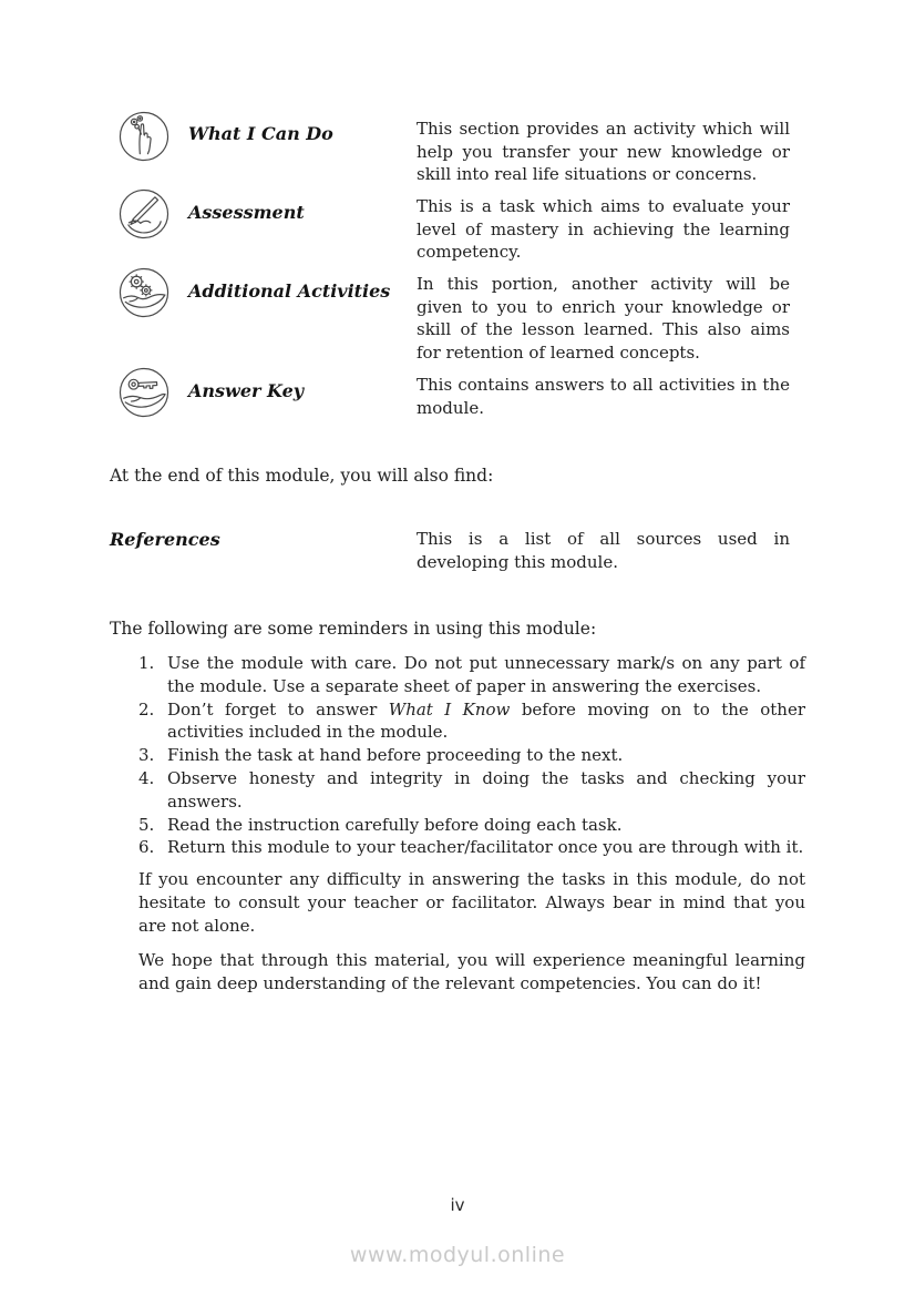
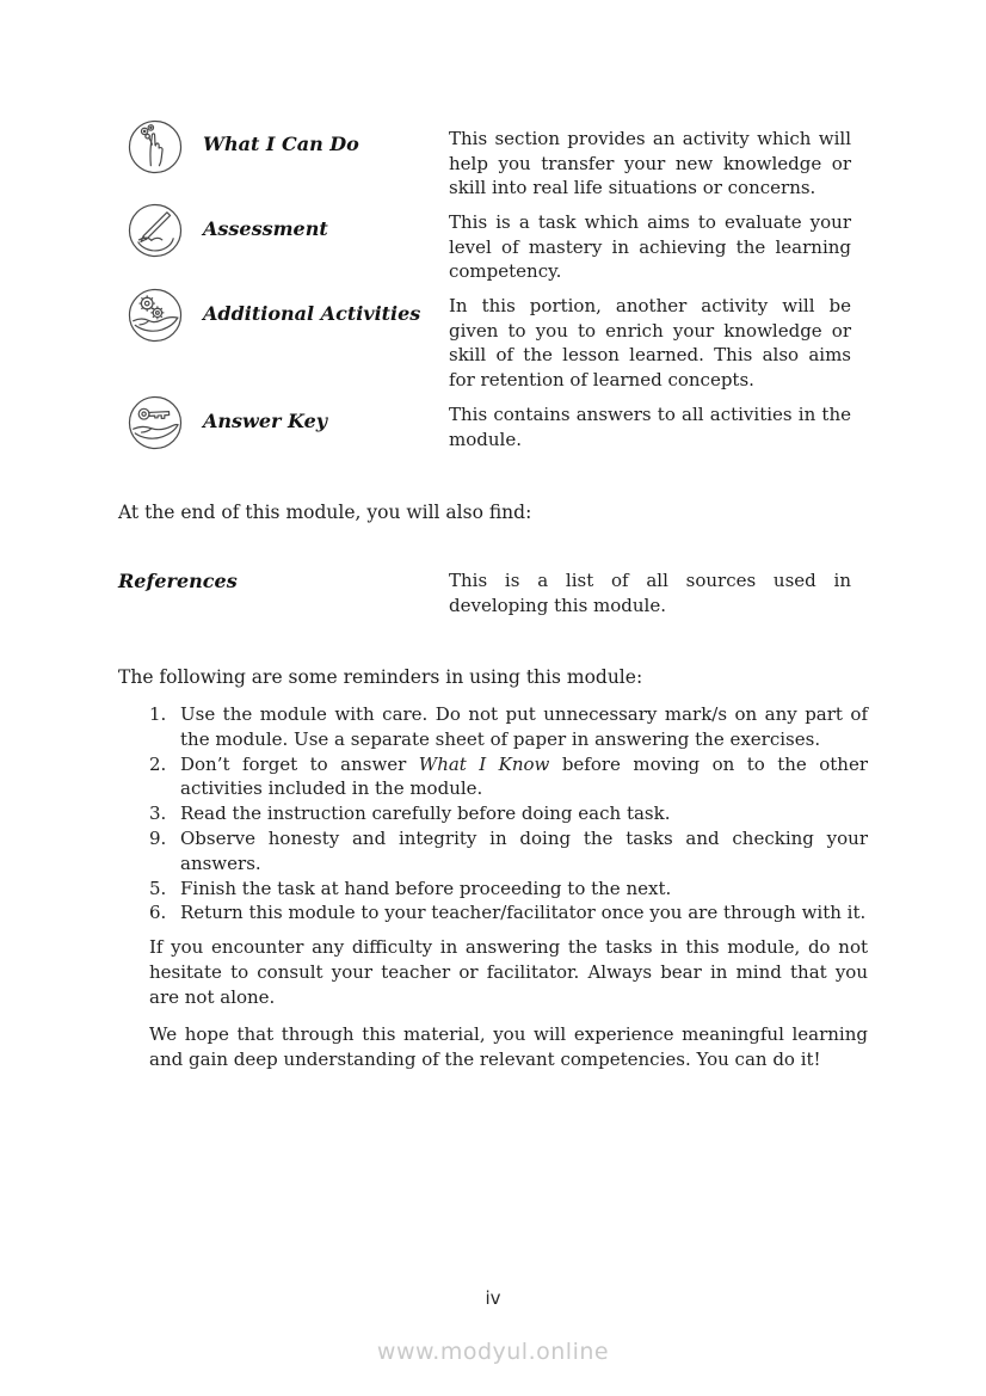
  What I Can Do
  This section provides an activity which will help you transfer your new knowledge or skill into real life situations or concerns.
  Assessment
  This is a task which aims to evaluate your level of mastery in achieving the learning competency.
  Additional Activities
  In this portion, another activity will be given to you to enrich your knowledge or skill of the lesson learned. This also aims for retention of learned concepts.
  Answer Key
  This contains answers to all activities in the module.
  At the end of this module, you will also find:
  References
  This is a list of all sources used in developing this module.
  The following are some reminders in using this module:
  1.
  Use the module with care. Do not put unnecessary mark/s on any part of the module. Use a separate sheet of paper in answering the exercises.
  2.
  Don’t forget to answer What I Know before moving on to the other activities included in the module.
  3.
- Finish the task at hand before proceeding to the next.
+ Read the instruction carefully before doing each task.
- 4.
+ 9.
  Observe honesty and integrity in doing the tasks and checking your answers.
  5.
- Read the instruction carefully before doing each task.
+ Finish the task at hand before proceeding to the next.
  6.
  Return this module to your teacher/facilitator once you are through with it.
  If you encounter any difficulty in answering the tasks in this module, do not hesitate to consult your teacher or facilitator. Always bear in mind that you are not alone.
  We hope that through this material, you will experience meaningful learning and gain deep understanding of the relevant competencies. You can do it!
  iv
  www.modyul.online
